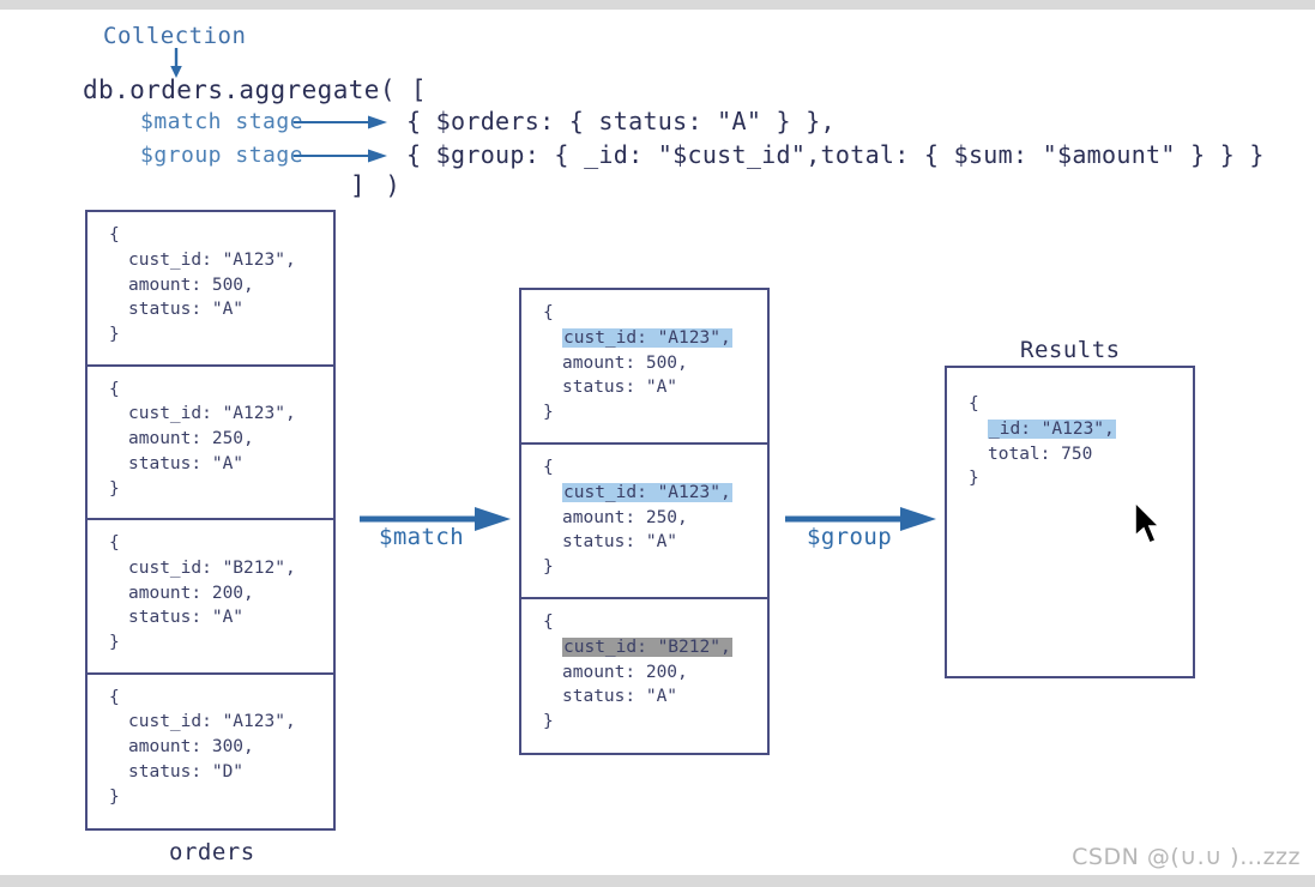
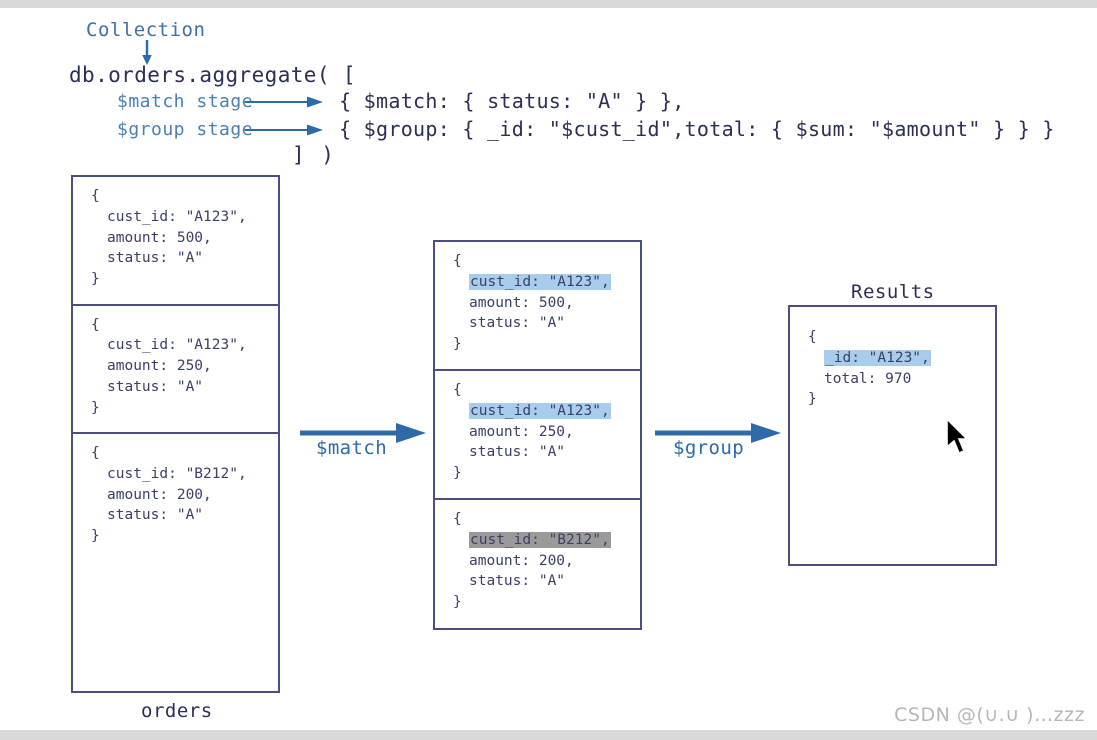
  Collection
  db.orders.aggregate( [
  $match stag
  $group stag
- { $orders: { status: "A" } },
+ { $match: { status: "A" } },
  { $group: { _id: "$cust_id",total: { $sum: "$amount" } } }
  ] )
  { cust_id: "A123", amount: 500, status: "A" }
  { cust_id: "A123", amount: 250, status: "A" }
  { cust_id: "B212", amount: 200, status: "A" }
- { cust_id: "A123", amount: 300, status: "D" }
  orders
  $match
  { cust_id: "A123", amount: 500, status: "A" }
  { cust_id: "A123", amount: 250, status: "A" }
  { cust_id: "B212", amount: 200, status: "A" }
  $group
  Results
- { _id: "A123", total: 750 }
+ { _id: "A123", total: 970 }
  CSDN @(∪.∪ )…zzz
